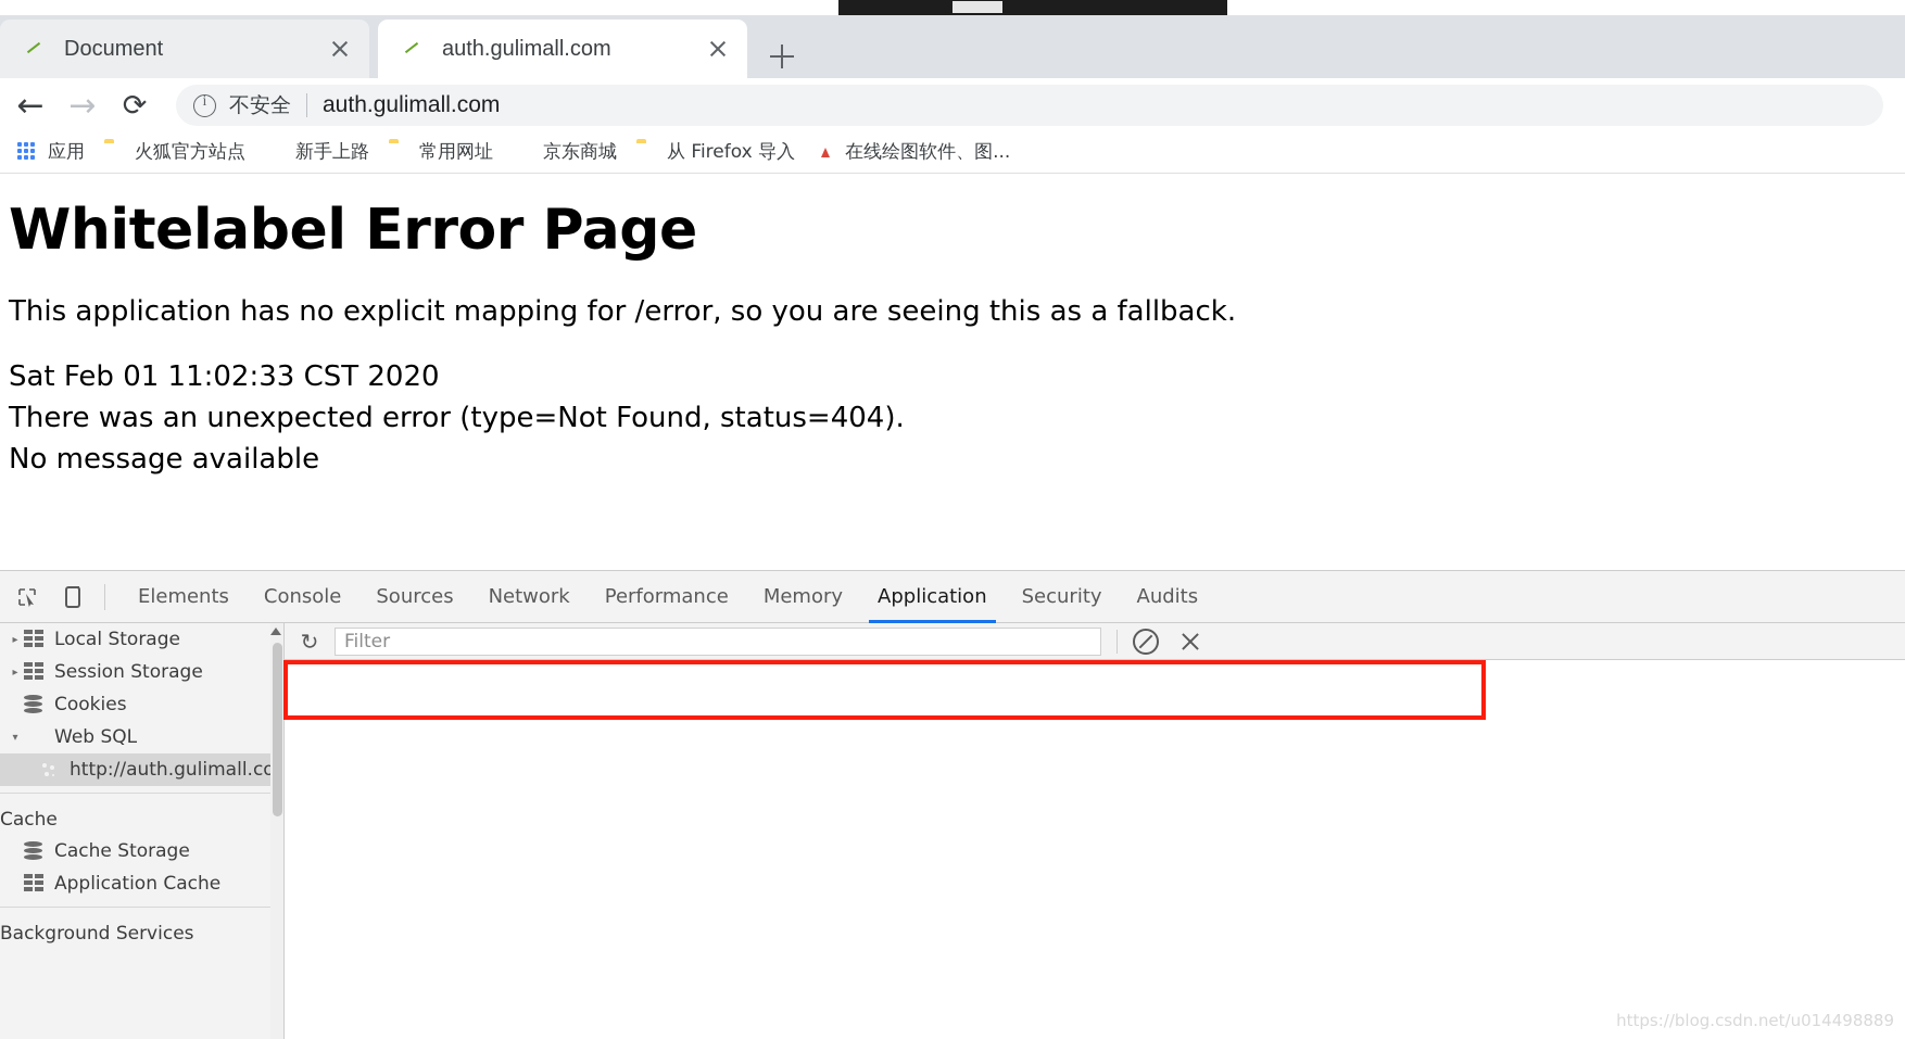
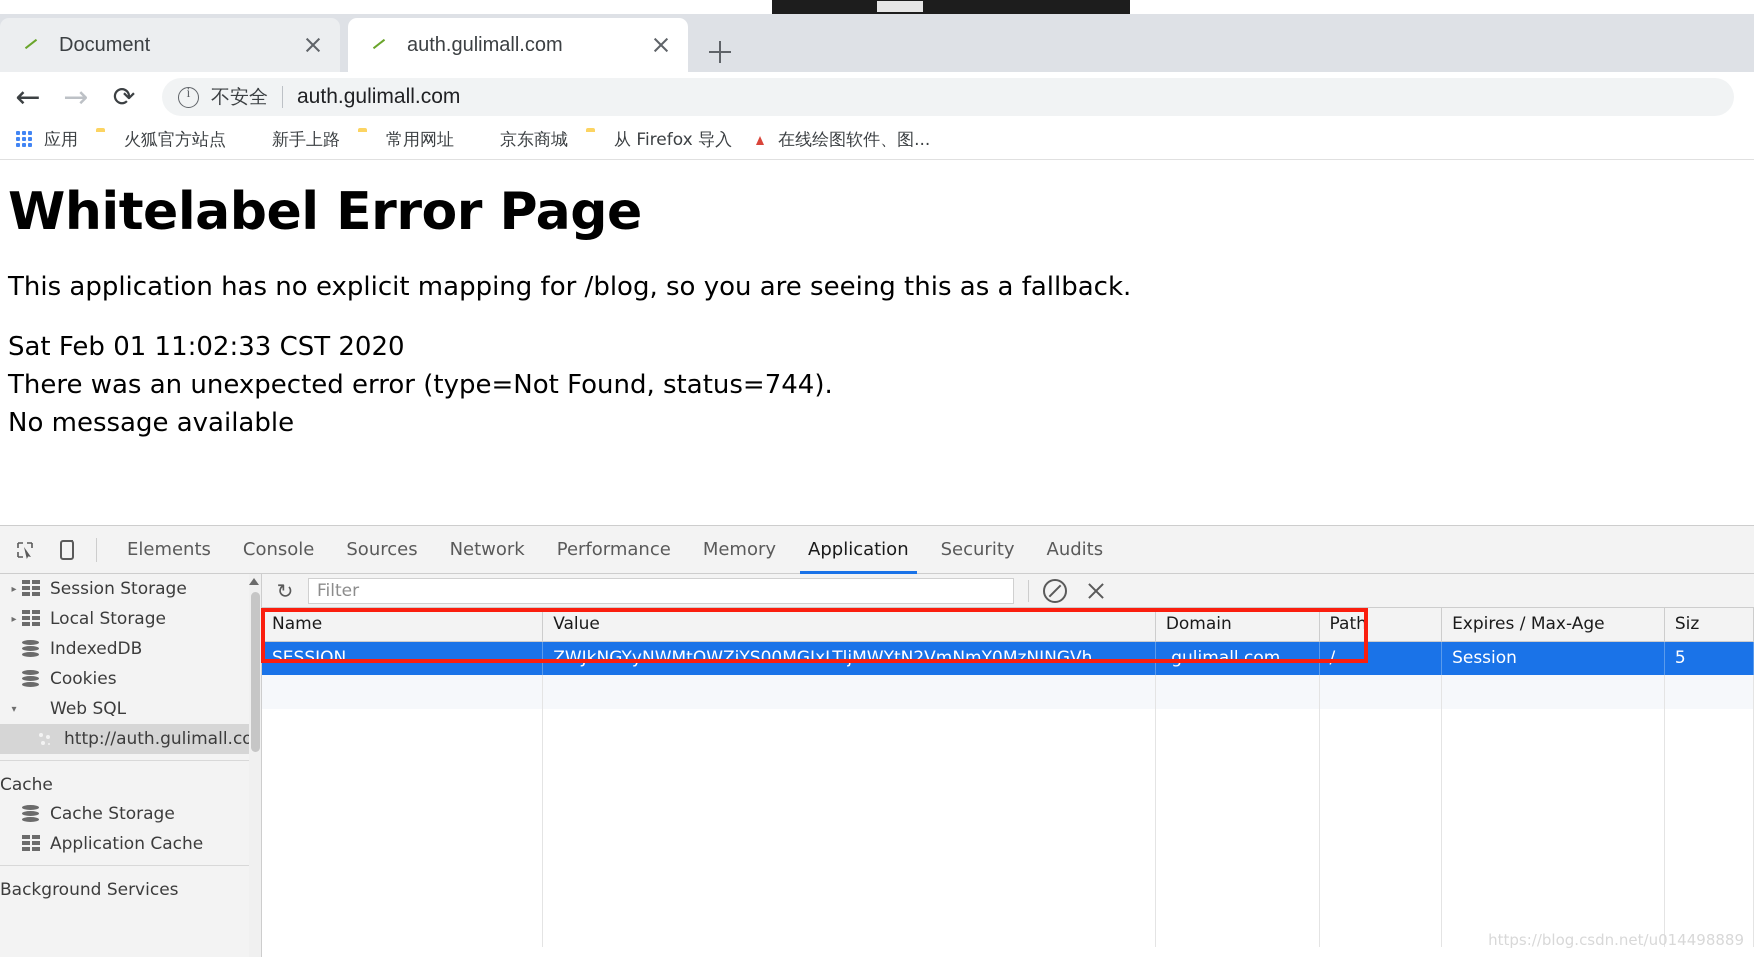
  Document
  auth.gulimall.com
  ←
  →
  ⟳
  不安全
  auth.gulimall.com
  应用
  火狐官方站点
  新手上路
  常用网址
  京东商城
  从 Firefox 导入
  在线绘图软件、图...
  Whitelabel Error Page
- This application has no explicit mapping for /error, so you are seeing this as a fallback.
+ This application has no explicit mapping for /blog, so you are seeing this as a fallback.
  Sat Feb 01 11:02:33 CST 2020
- There was an unexpected error (type=Not Found, status=404).
+ There was an unexpected error (type=Not Found, status=744).
  No message available
  Elements
  Console
  Sources
  Network
  Performance
  Memory
  Application
  Security
  Audits
  ▸
- Local Storage
+ Session Storage
  ▸
- Session Storage
+ Local Storage
+ IndexedDB
  Cookies
  ▾
  Web SQL
  http://auth.gulimall.co
  Cache
  Cache Storage
  Application Cache
  Background Services
  ↻
  Filter
+ Name	Value	Domain	Path	Expires / Max-Age	Siz
+ SESSION	ZWJkNGYyNWMtOWZiYS00MGIxLTljMWYtN2VmNmY0MzNINGVh	.gulimall.com	/	Session	5
  https://blog.csdn.net/u014498889
